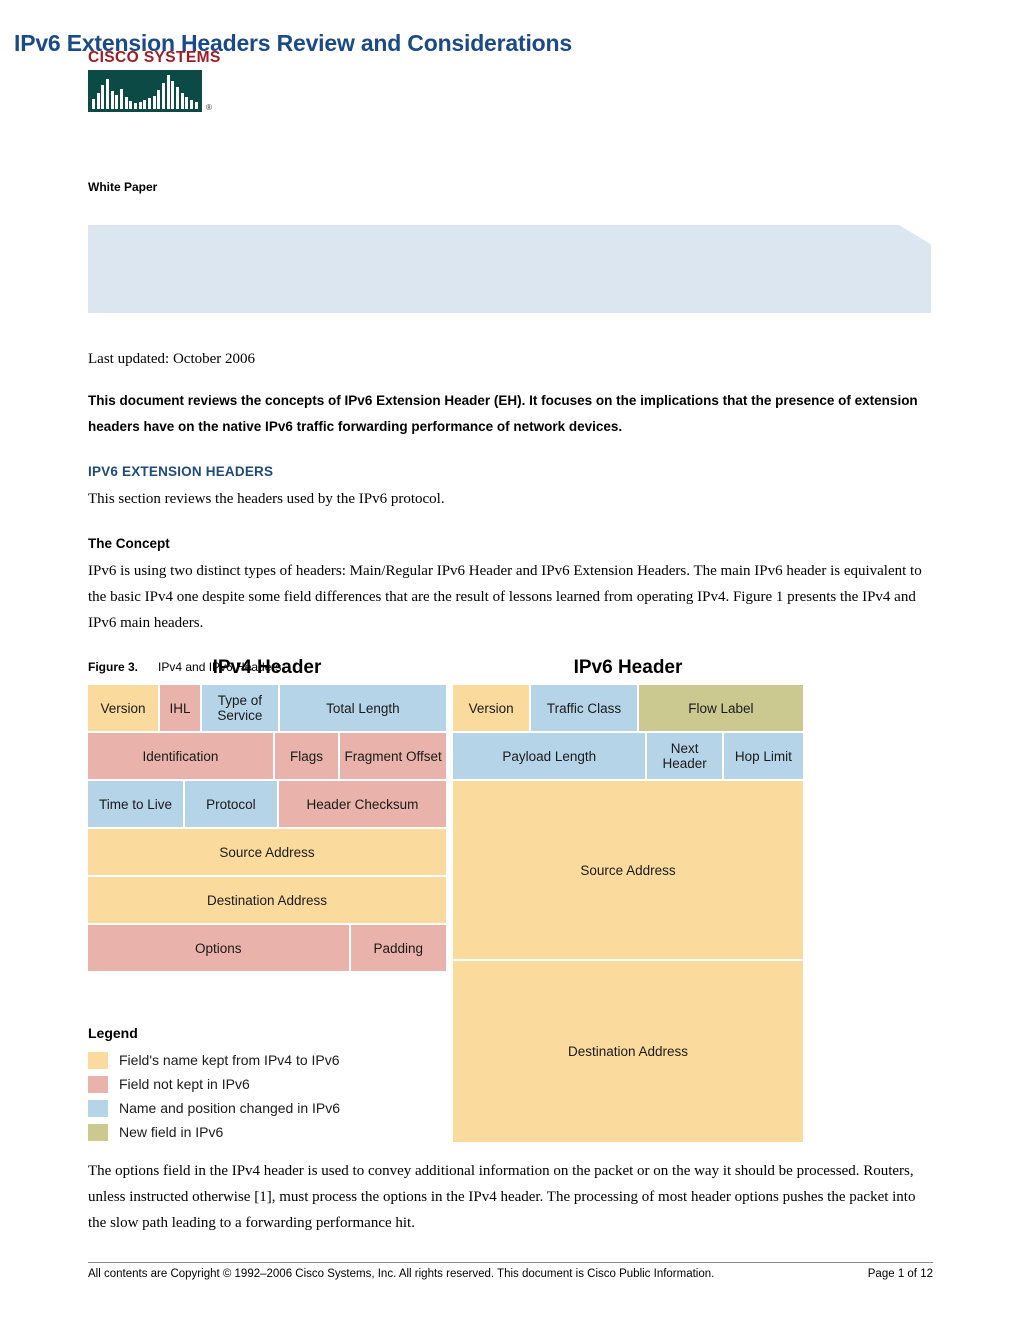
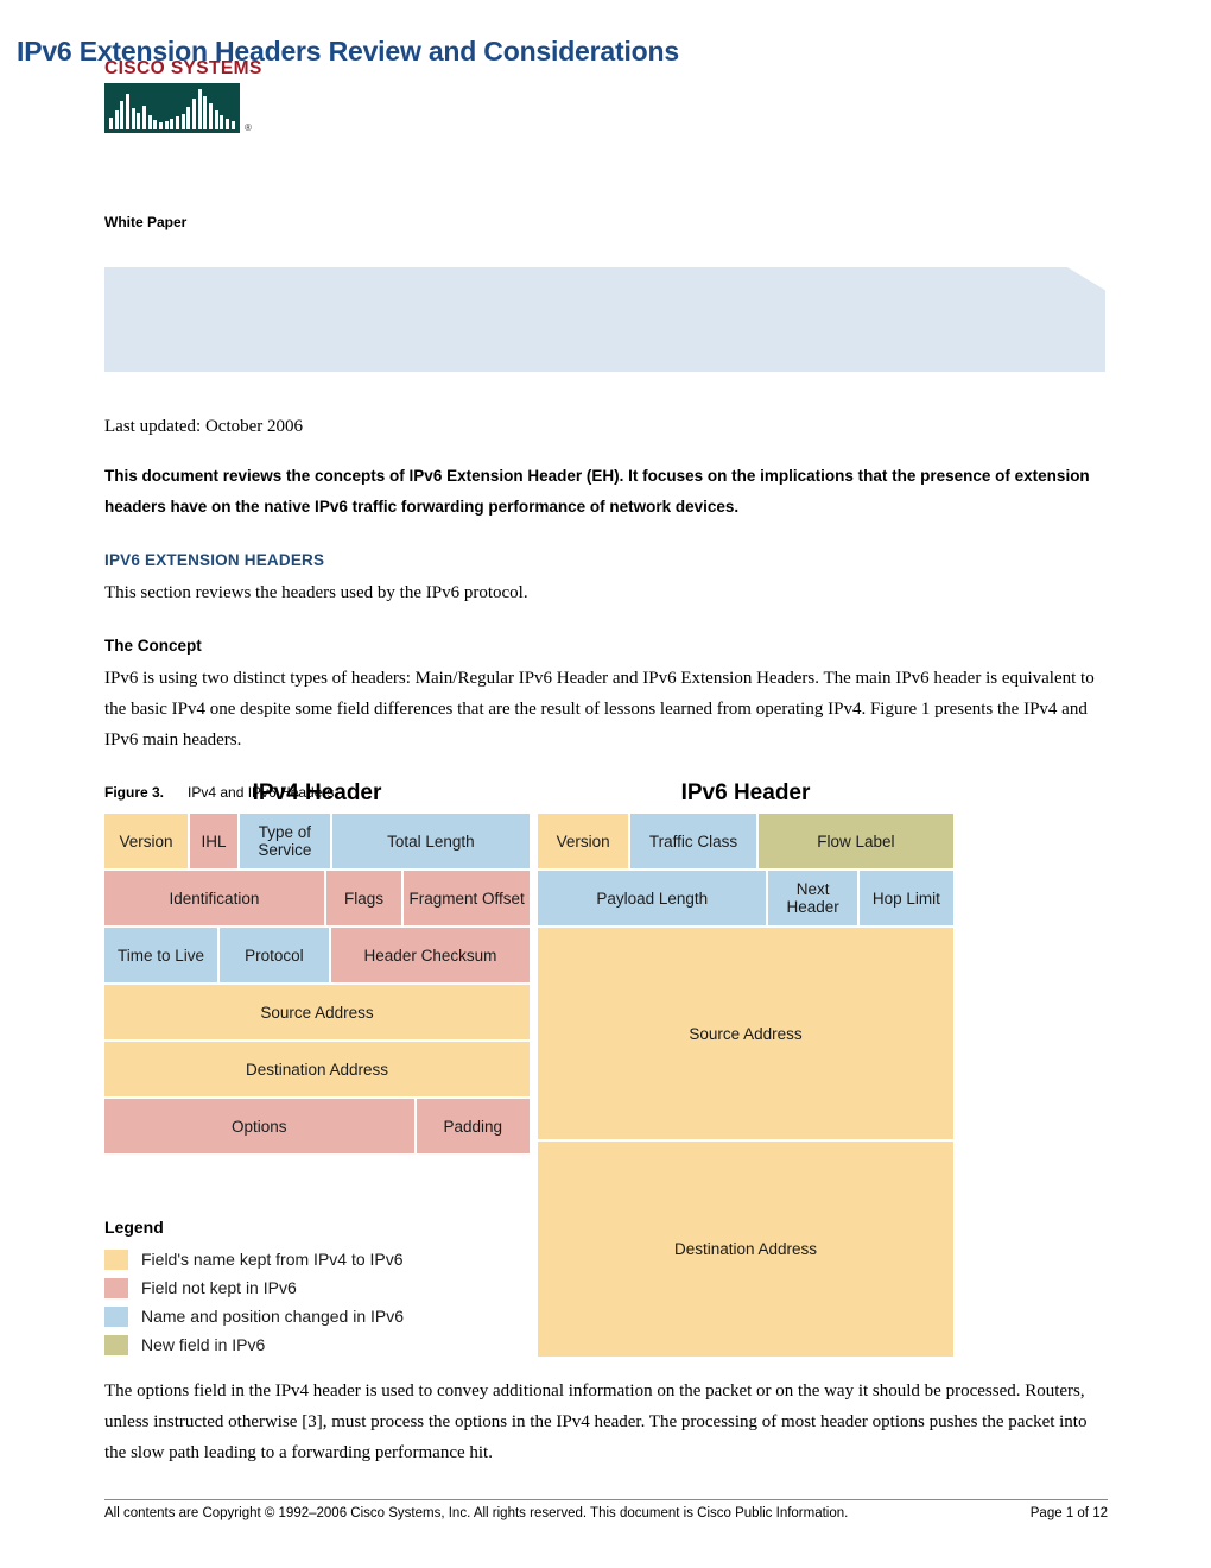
  CISCO SYSTEMS
  ®
  White Paper
  IPv6 Extension Headers Review and Considerations
  Last updated: October 2006
  This document reviews the concepts of IPv6 Extension Header (EH). It focuses on the implications that the presence of extension headers have on the native IPv6 traffic forwarding performance of network devices.
  IPV6 EXTENSION HEADERS
  This section reviews the headers used by the IPv6 protocol.
  The Concept
  IPv6 is using two distinct types of headers: Main/Regular IPv6 Header and IPv6 Extension Headers. The main IPv6 header is equivalent to the basic IPv4 one despite some field differences that are the result of lessons learned from operating IPv4. Figure 1 presents the IPv4 and IPv6 main headers.
  Figure 3. IPv4 and IPv6 Headers
  IPv4 Header
  Version
  IHL
  Type of Service
  Total Length
  Identification
  Flags
  Fragment Offset
  Time to Live
  Protocol
  Header Checksum
  Source Address
  Destination Address
  Options
  Padding
  IPv6 Header
  Version
  Traffic Class
  Flow Label
  Payload Length
  Next Header
  Hop Limit
  Source Address
  Destination Address
  Legend
  Field's name kept from IPv4 to IPv6
  Field not kept in IPv6
  Name and position changed in IPv6
  New field in IPv6
- The options field in the IPv4 header is used to convey additional information on the packet or on the way it should be processed. Routers, unless instructed otherwise [1], must process the options in the IPv4 header. The processing of most header options pushes the packet into the slow path leading to a forwarding performance hit.
+ The options field in the IPv4 header is used to convey additional information on the packet or on the way it should be processed. Routers, unless instructed otherwise [3], must process the options in the IPv4 header. The processing of most header options pushes the packet into the slow path leading to a forwarding performance hit.
  All contents are Copyright © 1992–2006 Cisco Systems, Inc. All rights reserved. This document is Cisco Public Information.
  Page 1 of 12
